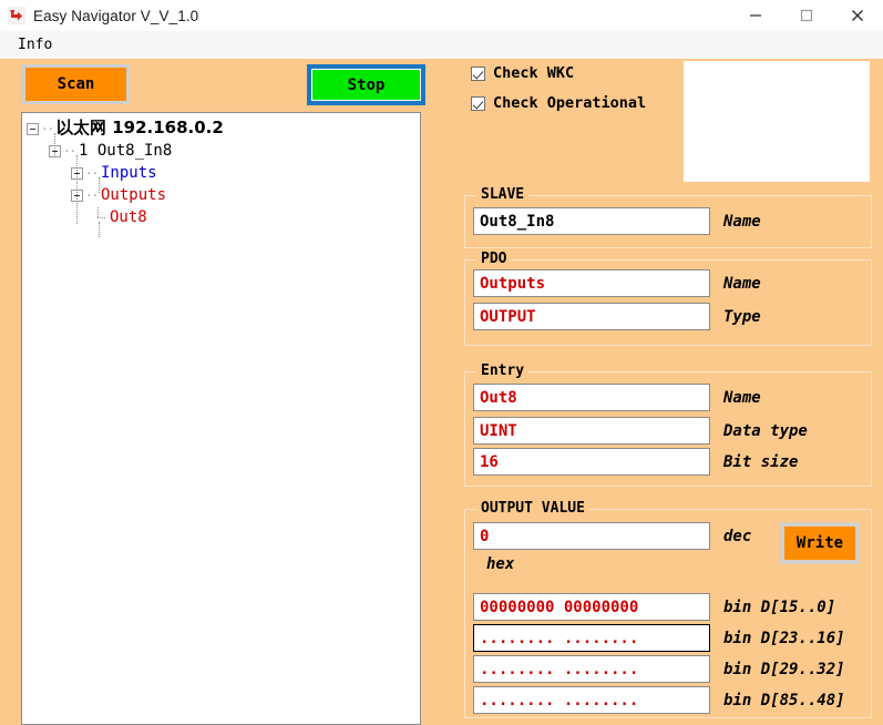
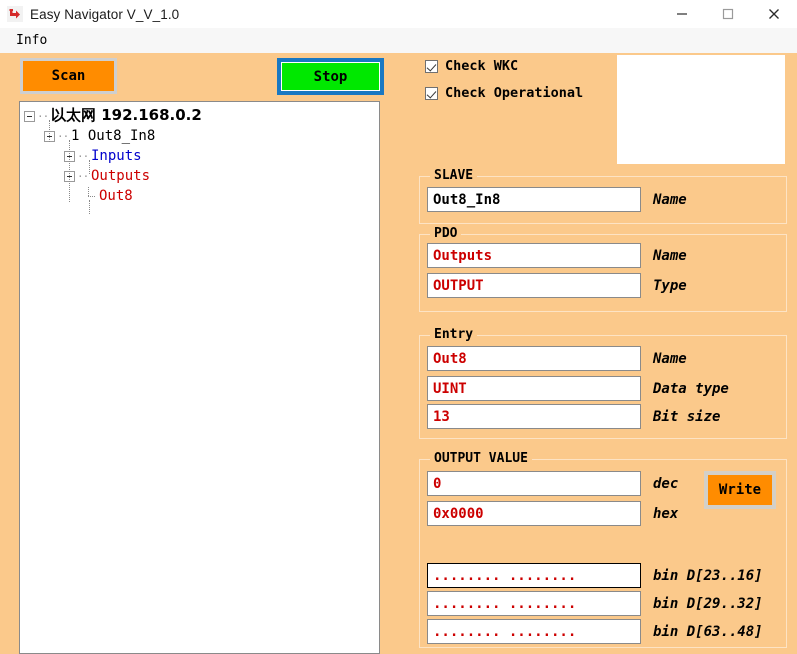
  Easy Navigator V_V_1.0
  Info
  Scan
  Stop
  ··
  以太网 192.168.0.2
  ··
  1 Out8_In8
  ··
  Inputs
  ··
  Outputs
  Out8
  Check WKC
  Check Operational
  SLAVE
  Out8_In8
  Name
  PDO
  Outputs
  Name
  OUTPUT
  Type
  Entry
  Out8
  Name
  UINT
  Data type
- 16
+ 13
  Bit size
  OUTPUT VALUE
  0
  dec
+ 0x0000
  hex
- 00000000 00000000
- bin D[15..0]
  ........ ........
  bin D[23..16]
  ........ ........
  bin D[29..32]
  ........ ........
- bin D[85..48]
+ bin D[63..48]
  Write
